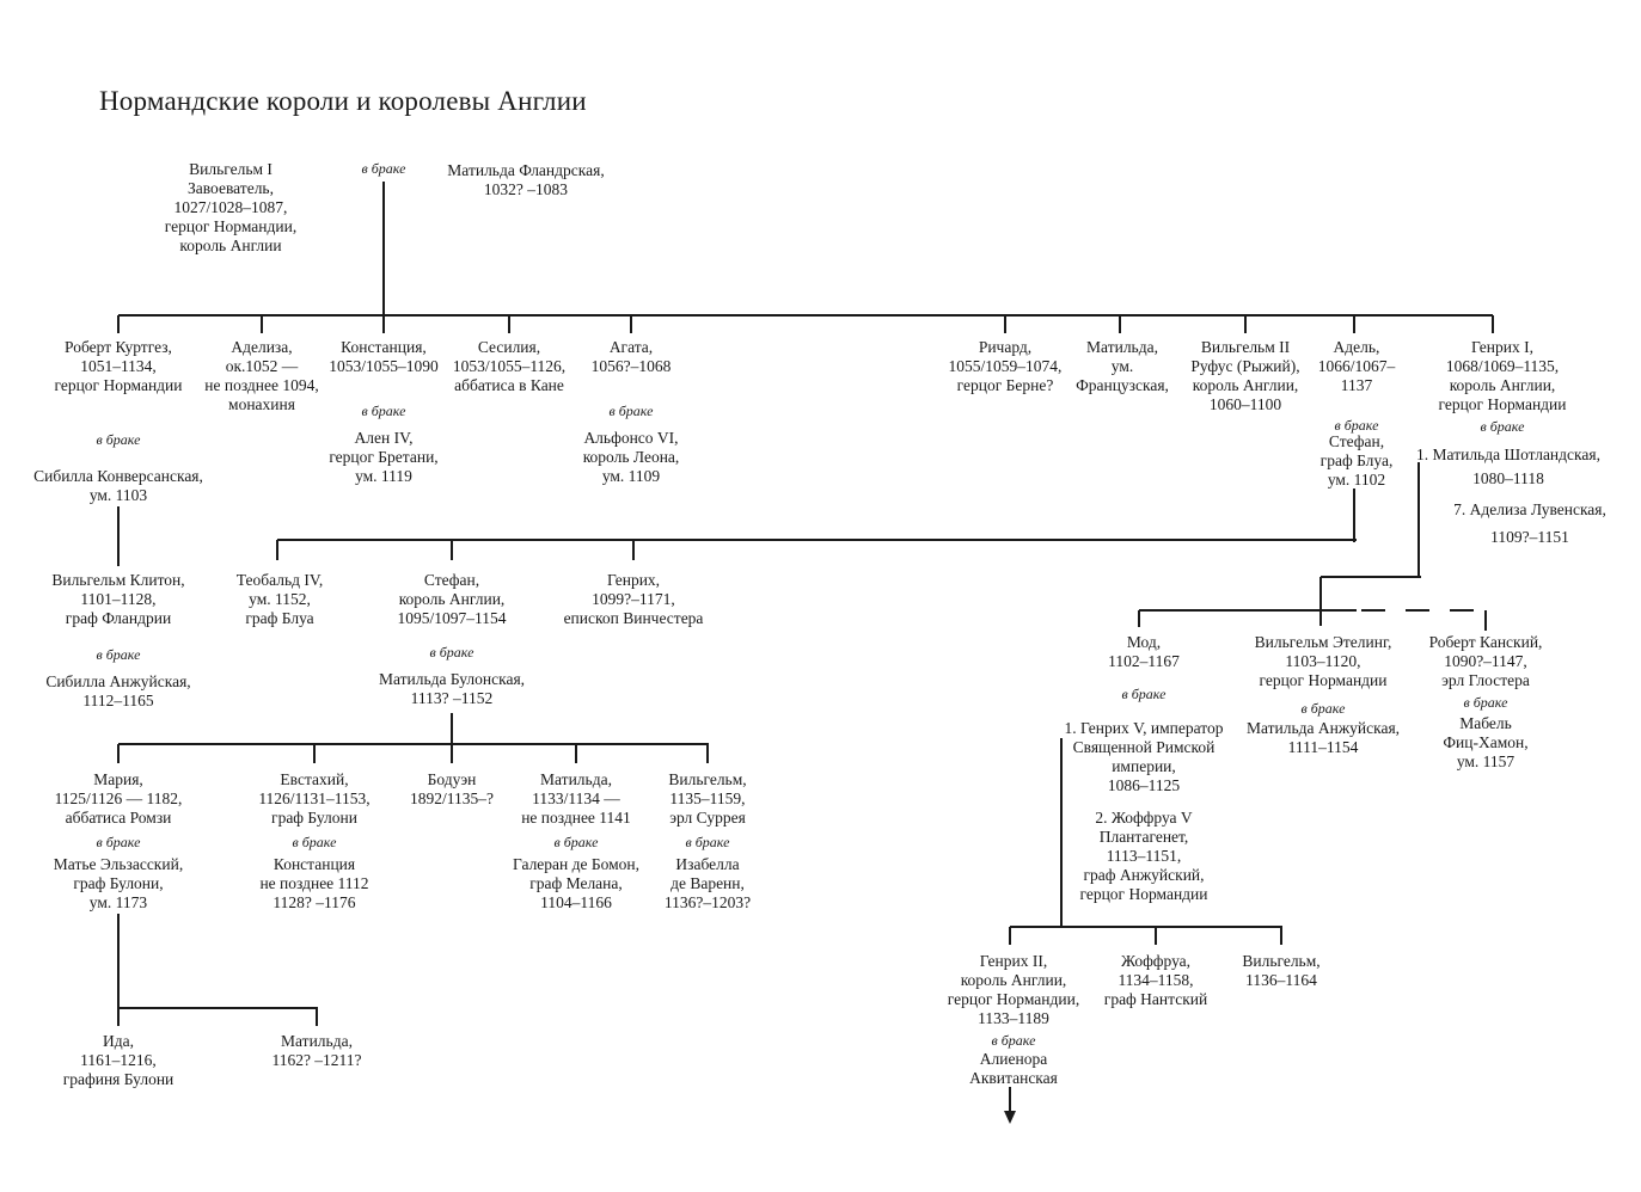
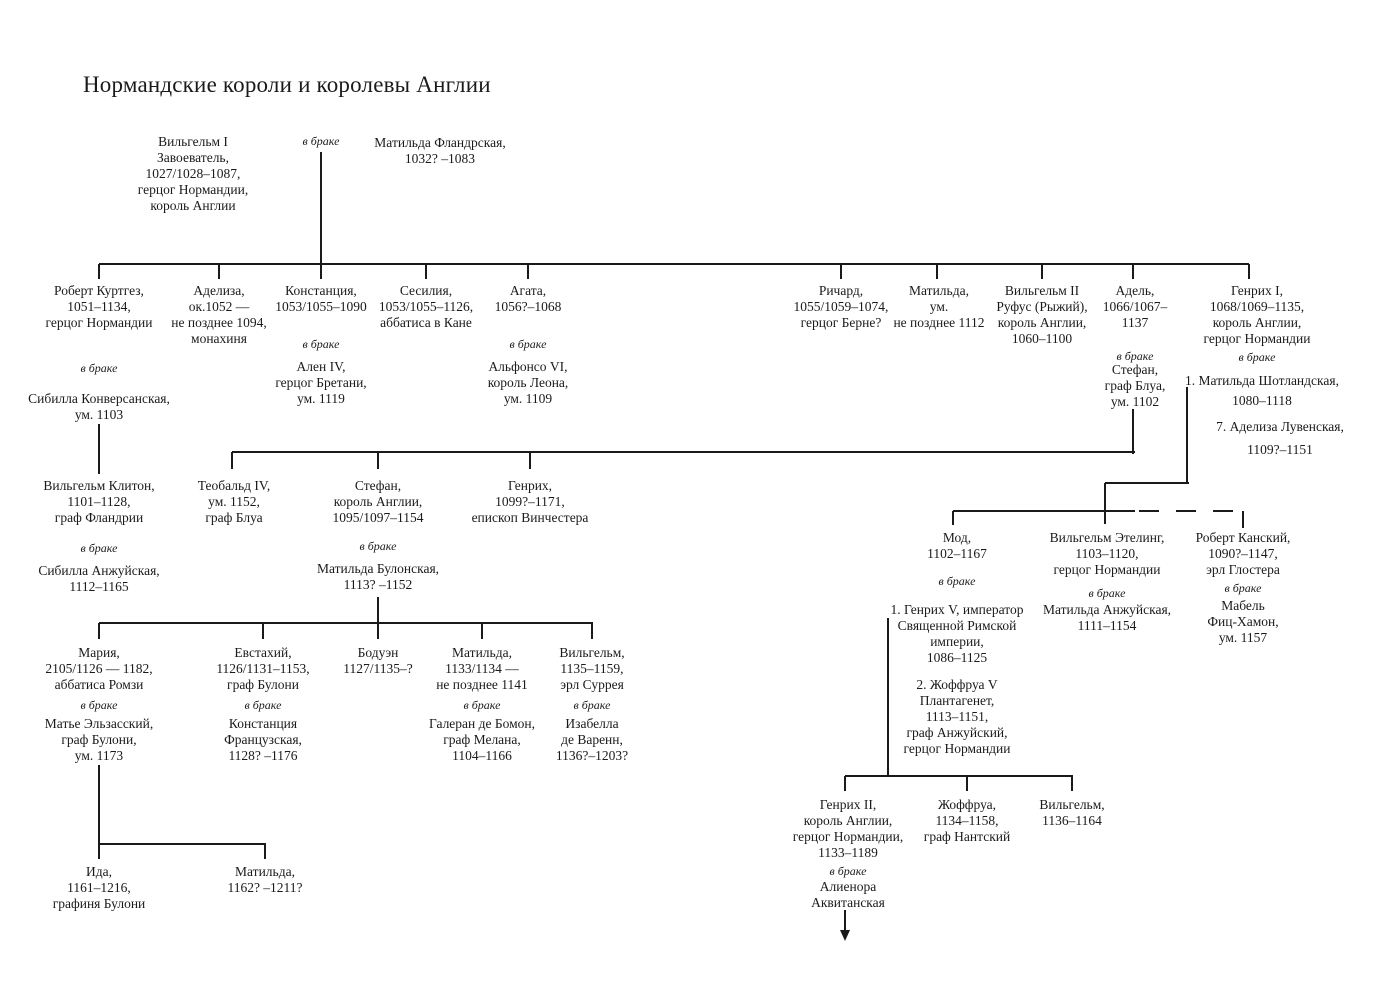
  Нормандские короли и королевы Англии
  Вильгельм I
  Завоеватель,
  1027/1028–1087,
  герцог Нормандии,
  король Англии
  в браке
  Матильда Фландрская,
  1032? –1083
  Роберт Куртгез,
  1051–1134,
  герцог Нормандии
  в браке
  Сибилла Конверсанская,
  ум. 1103
  Аделиза,
  ок.1052 —
  не позднее 1094,
  монахиня
  Констанция,
  1053/1055–1090
  в браке
  Ален IV,
  герцог Бретани,
  ум. 1119
  Сесилия,
  1053/1055–1126,
  аббатиса в Кане
  Агата,
  1056?–1068
  в браке
  Альфонсо VI,
  король Леона,
  ум. 1109
  Ричард,
  1055/1059–1074,
  герцог Берне?
  Матильда,
  ум.
- Французская,
+ не позднее 1112
  Вильгельм II
  Руфус (Рыжий),
  король Англии,
  1060–1100
  Адель,
  1066/1067–
  1137
  в браке
  Стефан,
  граф Блуа,
  ум. 1102
  Генрих I,
  1068/1069–1135,
  король Англии,
  герцог Нормандии
  в браке
  1. Матильда Шотландская,
  1080–1118
  7. Аделиза Лувенская,
  1109?–1151
  Вильгельм Клитон,
  1101–1128,
  граф Фландрии
  в браке
  Сибилла Анжуйская,
  1112–1165
  Теобальд IV,
  ум. 1152,
  граф Блуа
  Стефан,
  король Англии,
  1095/1097–1154
  в браке
  Матильда Булонская,
  1113? –1152
  Генрих,
  1099?–1171,
  епископ Винчестера
  Мод,
  1102–1167
  в браке
  1. Генрих V, император
  Священной Римской
  империи,
  1086–1125
  2. Жоффруа V
  Плантагенет,
  1113–1151,
  граф Анжуйский,
  герцог Нормандии
  Вильгельм Этелинг,
  1103–1120,
  герцог Нормандии
  в браке
  Матильда Анжуйская,
  1111–1154
  Роберт Канский,
  1090?–1147,
  эрл Глостера
  в браке
  Мабель
  Фиц-Хамон,
  ум. 1157
  Мария,
- 1125/1126 — 1182,
+ 2105/1126 — 1182,
  аббатиса Ромзи
  в браке
  Матье Эльзасский,
  граф Булони,
  ум. 1173
  Евстахий,
  1126/1131–1153,
  граф Булони
  в браке
  Констанция
- не позднее 1112
+ Французская,
  1128? –1176
  Бодуэн
- 1892/1135–?
+ 1127/1135–?
  Матильда,
  1133/1134 —
  не позднее 1141
  в браке
  Галеран де Бомон,
  граф Мелана,
  1104–1166
  Вильгельм,
  1135–1159,
  эрл Суррея
  в браке
  Изабелла
  де Варенн,
  1136?–1203?
  Генрих II,
  король Англии,
  герцог Нормандии,
  1133–1189
  в браке
  Алиенора
  Аквитанская
  Жоффруа,
  1134–1158,
  граф Нантский
  Вильгельм,
  1136–1164
  Ида,
  1161–1216,
  графиня Булони
  Матильда,
  1162? –1211?
